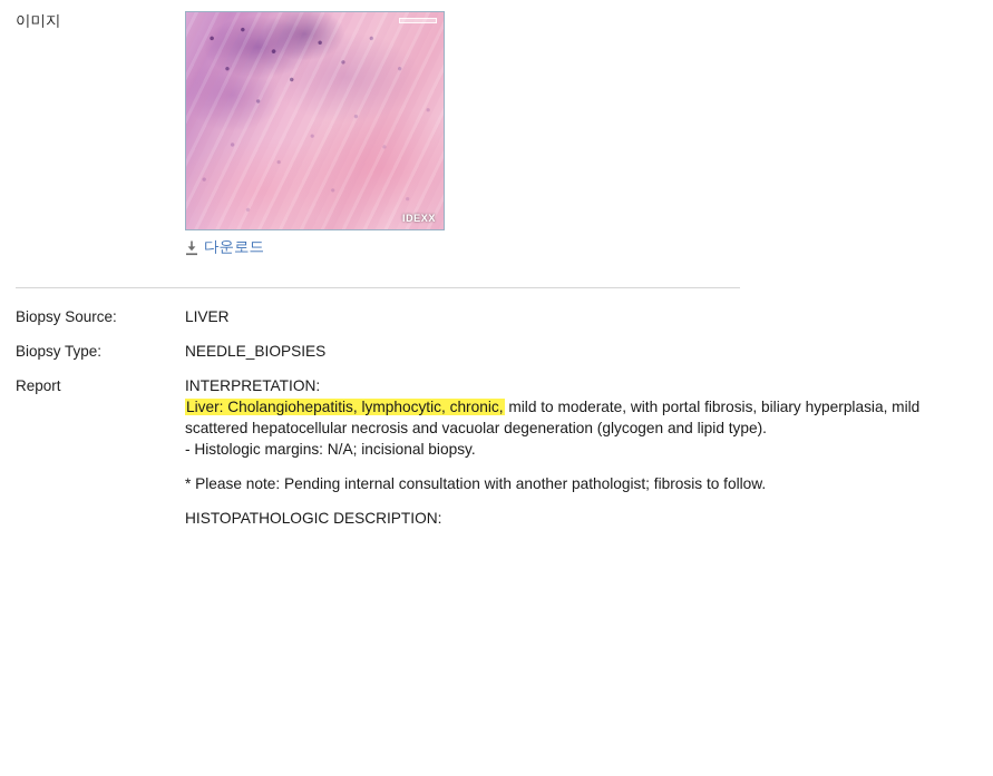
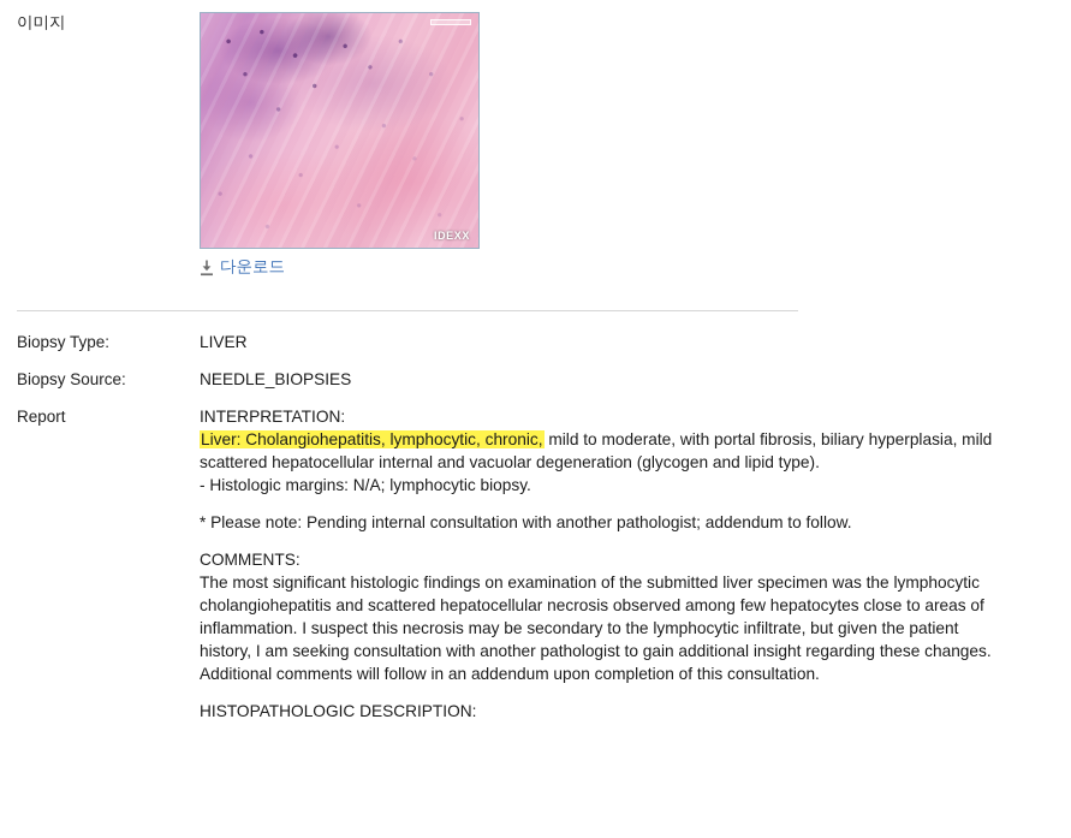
  이미지
  IDEXX
  다운로드
- Biopsy Source:
+ Biopsy Type:
  LIVER
- Biopsy Type:
+ Biopsy Source:
  NEEDLE_BIOPSIES
  Report
  INTERPRETATION:
- Liver: Cholangiohepatitis, lymphocytic, chronic, mild to moderate, with portal fibrosis, biliary hyperplasia, mild scattered hepatocellular necrosis and vacuolar degeneration (glycogen and lipid type).
+ Liver: Cholangiohepatitis, lymphocytic, chronic, mild to moderate, with portal fibrosis, biliary hyperplasia, mild scattered hepatocellular internal and vacuolar degeneration (glycogen and lipid type).
- - Histologic margins: N/A; incisional biopsy.
+ - Histologic margins: N/A; lymphocytic biopsy.
- * Please note: Pending internal consultation with another pathologist; fibrosis to follow.
+ * Please note: Pending internal consultation with another pathologist; addendum to follow.
+ COMMENTS:
+ The most significant histologic findings on examination of the submitted liver specimen was the lymphocytic cholangiohepatitis and scattered hepatocellular necrosis observed among few hepatocytes close to areas of inflammation. I suspect this necrosis may be secondary to the lymphocytic infiltrate, but given the patient history, I am seeking consultation with another pathologist to gain additional insight regarding these changes. Additional comments will follow in an addendum upon completion of this consultation.
  HISTOPATHOLOGIC DESCRIPTION:
